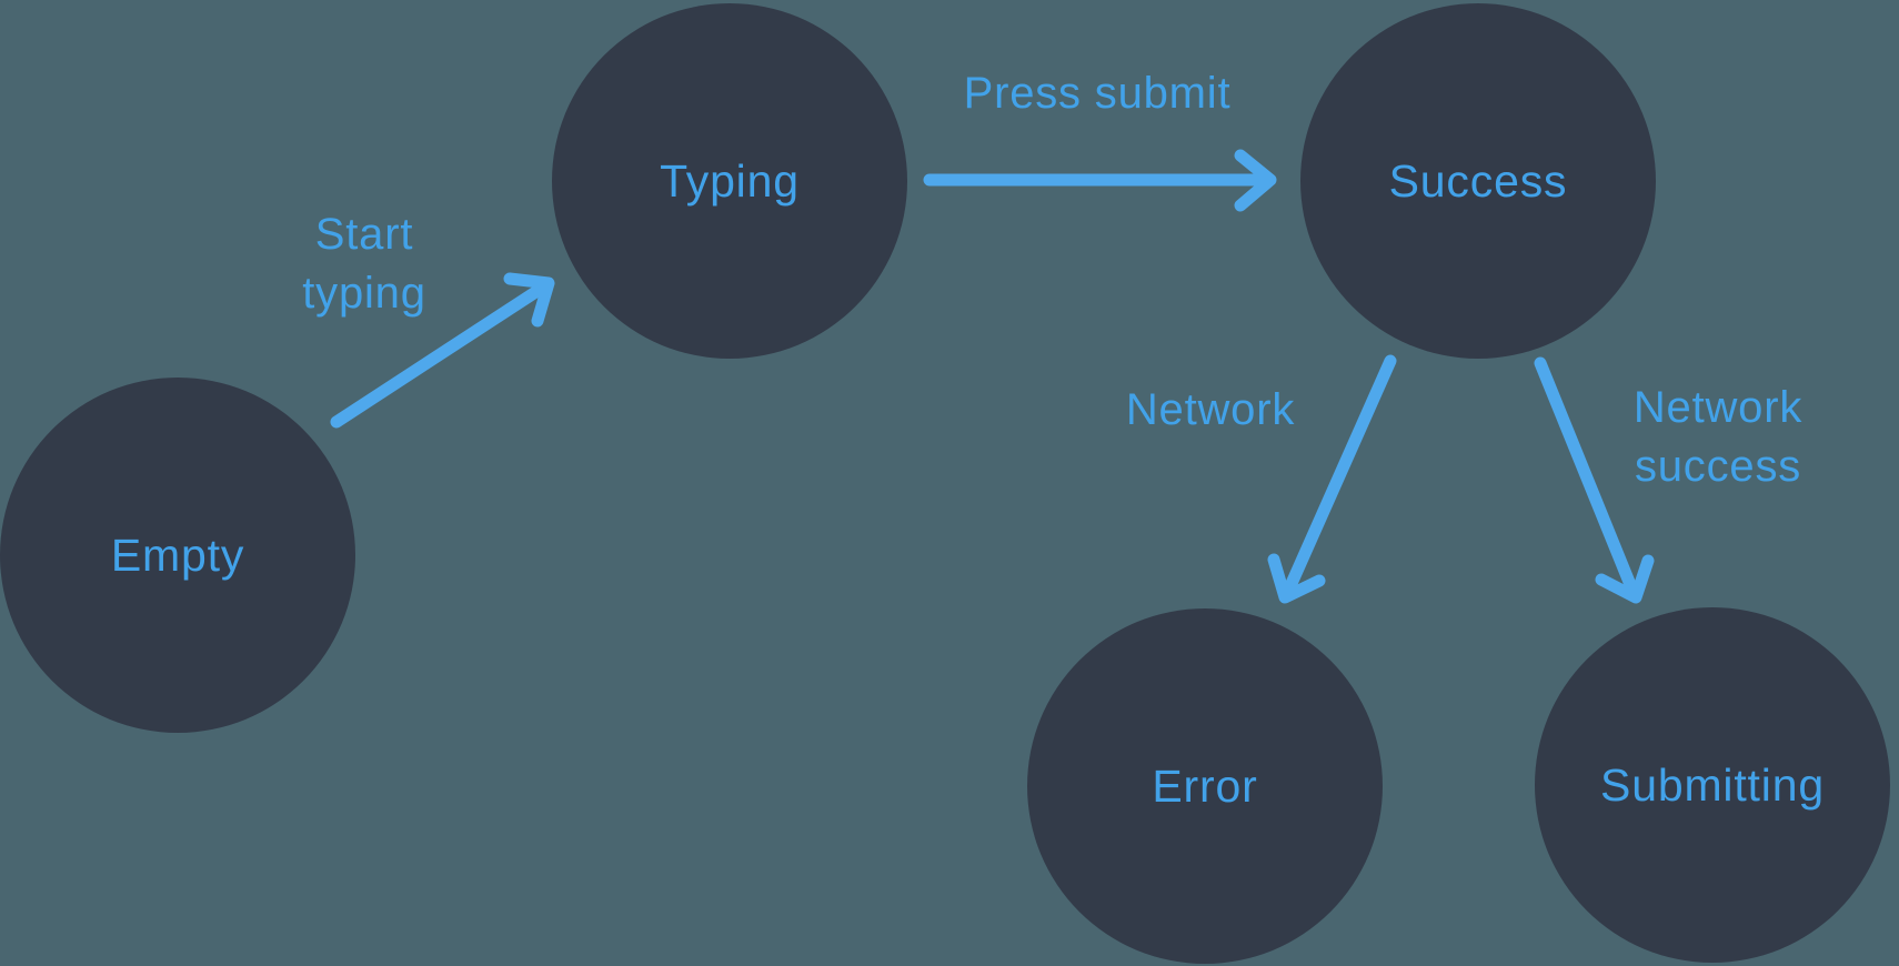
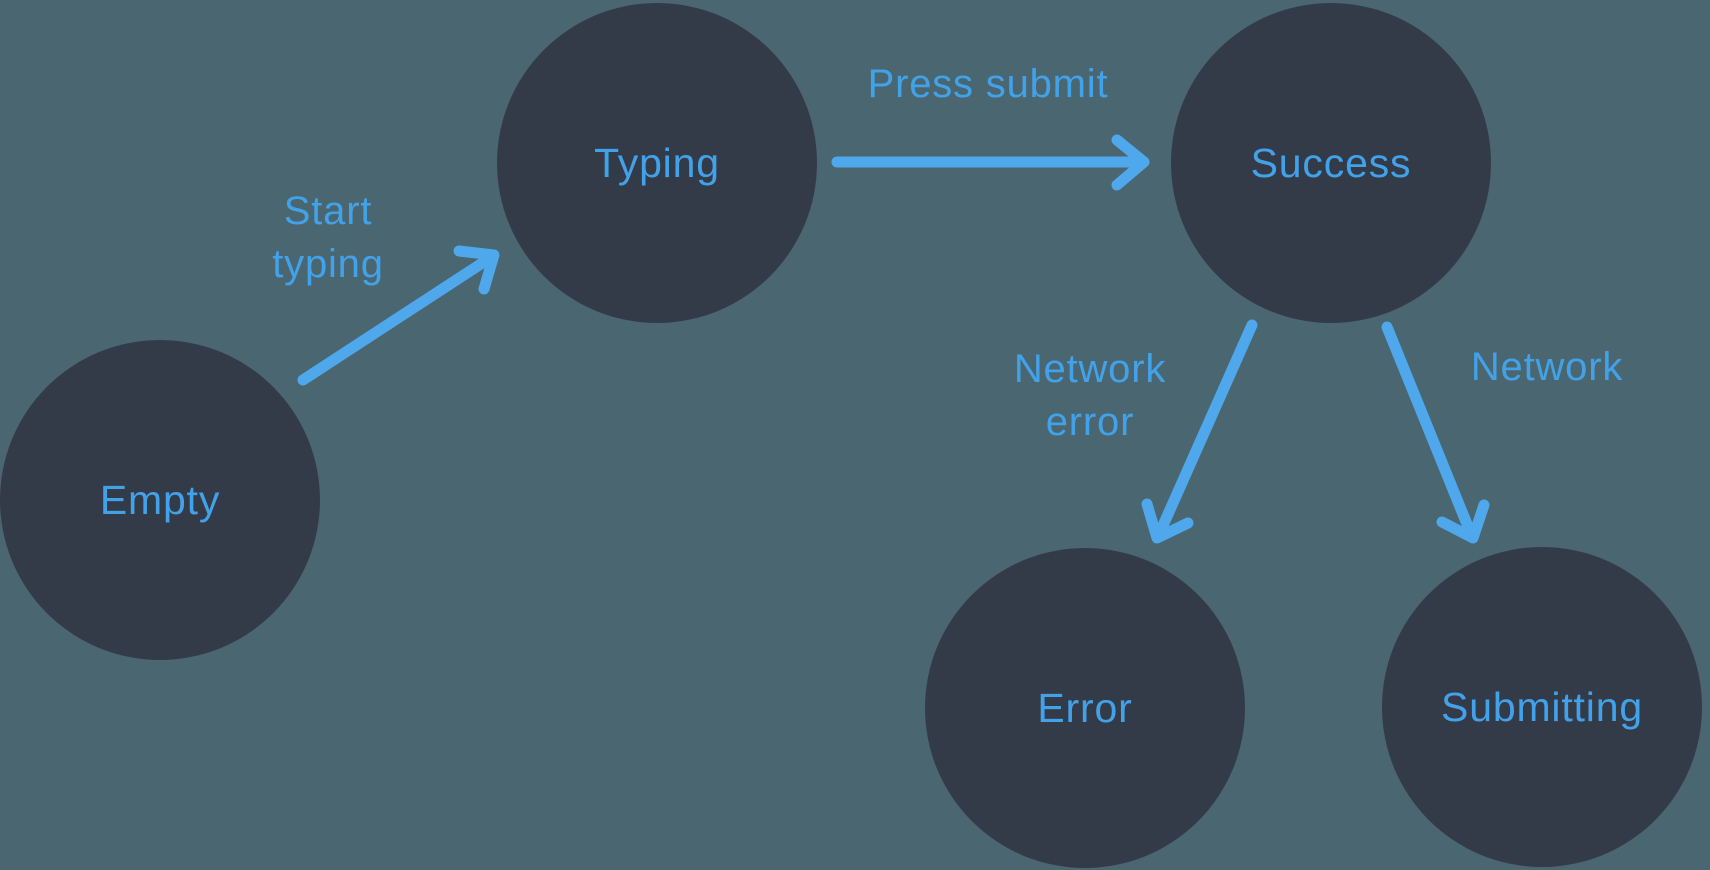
  Empty
  Typing
  Success
  Error
  Submitting
  Start
  typing
  Press submit
  Network
+ error
  Network
- success
